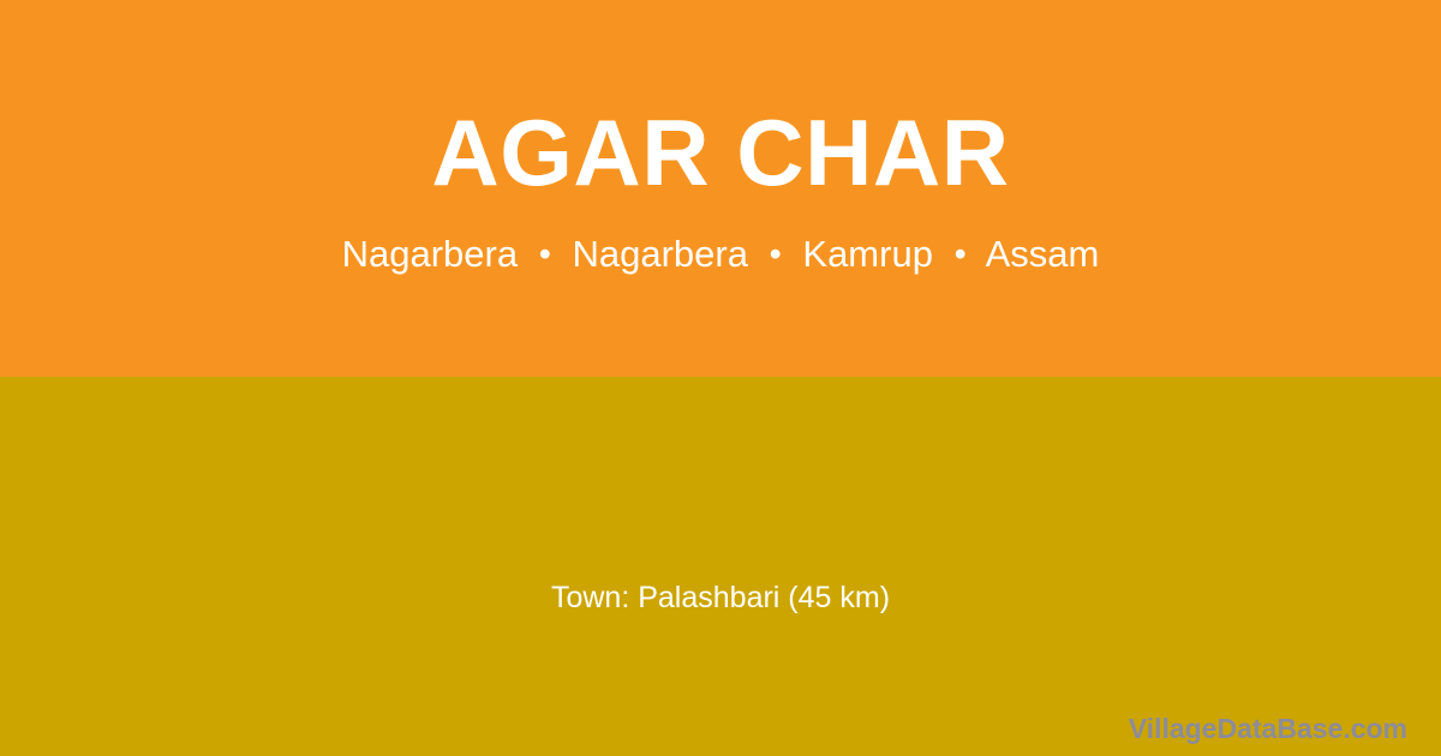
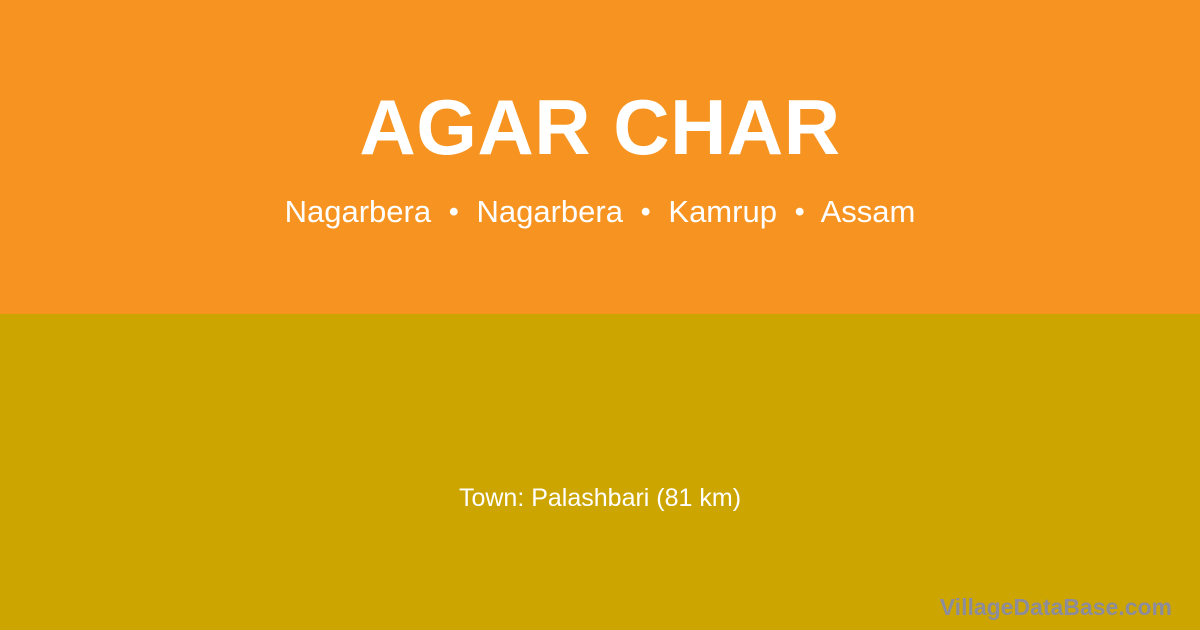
  AGAR CHAR
  Nagarbera • Nagarbera • Kamrup • Assam
- Town: Palashbari (45 km)
+ Town: Palashbari (81 km)
  VillageDataBase.com
